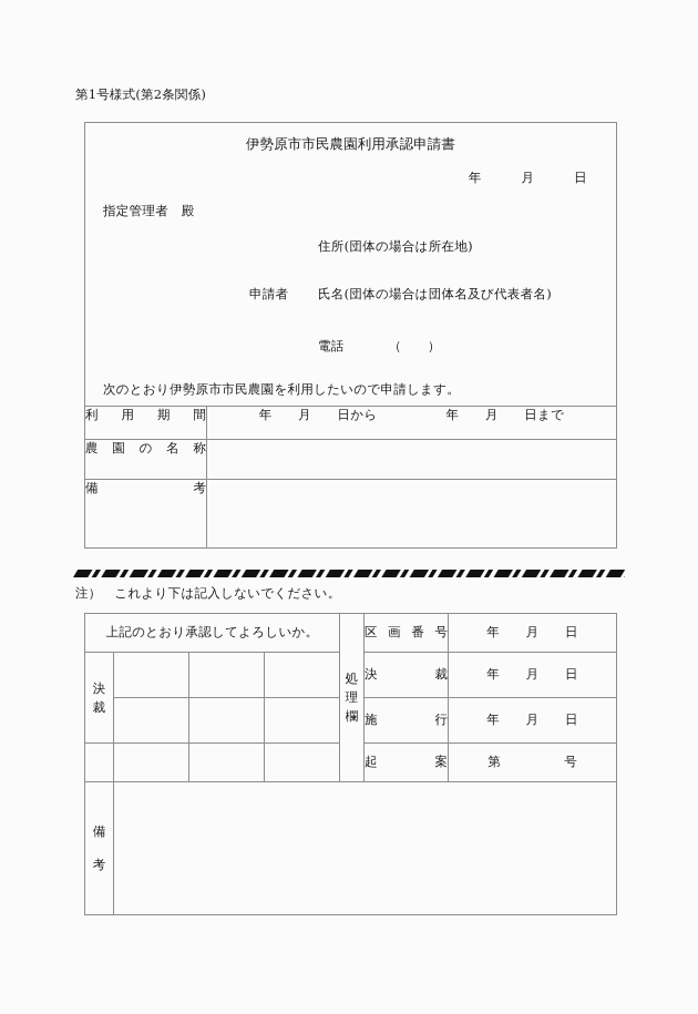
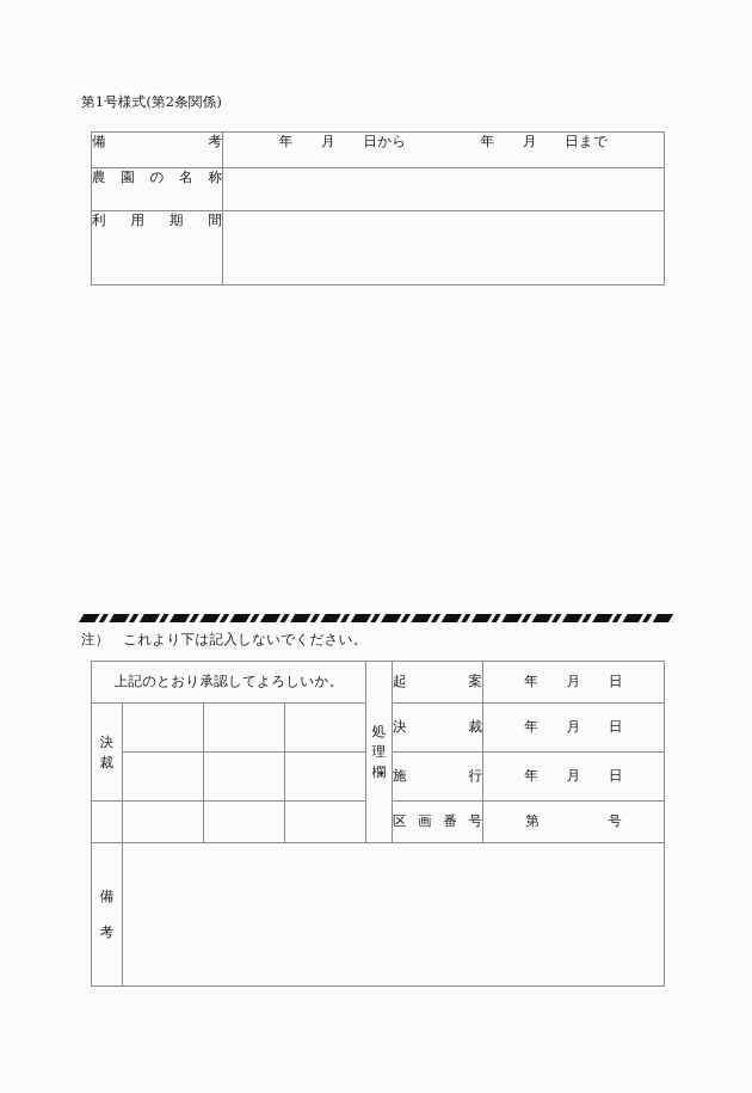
  第1号様式(第2条関係)
- 伊勢原市市民農園利用承認申請書 年 月 日 指定管理者 殿 住所(団体の場合は所在地) 申請者 氏名(団体の場合は団体名及び代表者名) 電話 （ ） 次のとおり伊勢原市市民農園を利用したいので申請します。
- 利用期間	年 月 日から 年 月 日まで
+ 備考	年 月 日から 年 月 日まで
  農園の名称
- 備考
+ 利用期間
  注） これより下は記入しないでください。
- 上記のとおり承認してよろしいか。	処 理 欄	区画番号	年 月 日
+ 上記のとおり承認してよろしいか。	処 理 欄	起案	年 月 日
  決 裁				決裁	年 月 日
  			施行	年 月 日
- 				起案	第 号
+ 				区画番号	第 号
  備 考
